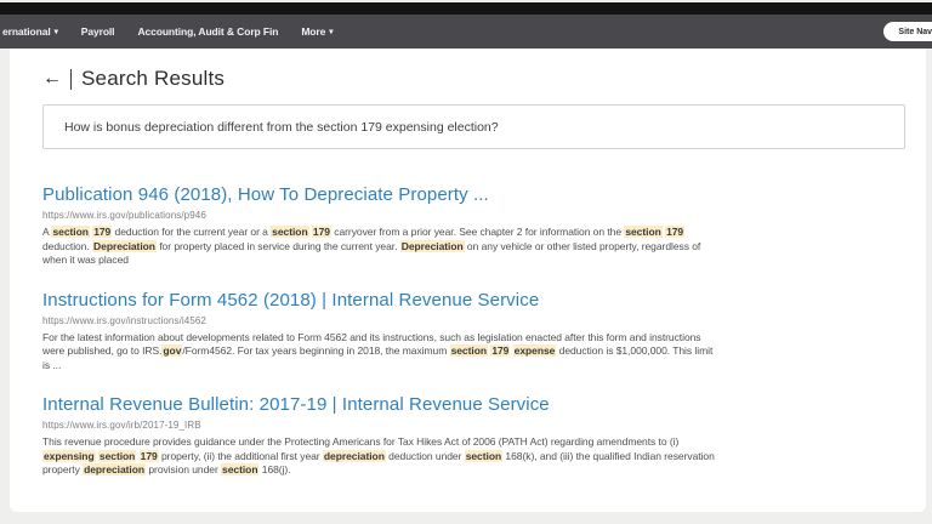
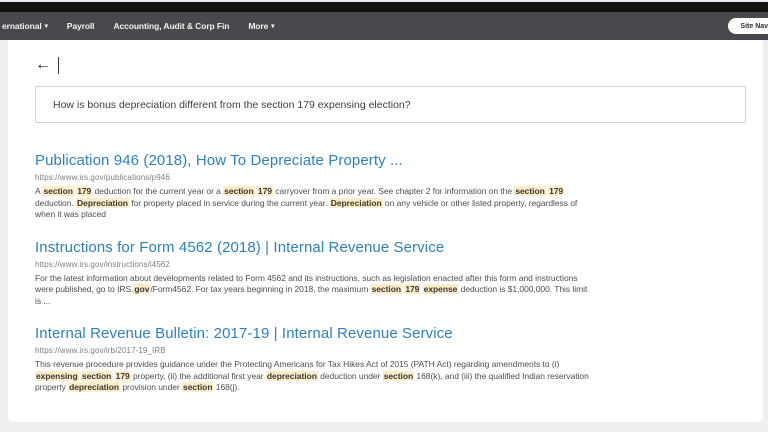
  ernational
  Payroll
  Accounting, Audit & Corp Fin
  More
  ←
- Search Results
  How is bonus depreciation different from the section 179 expensing election?
  Publication 946 (2018), How To Depreciate Property ...
  https://www.irs.gov/publications/p946
  A section 179 deduction for the current year or a section 179 carryover from a prior year. See chapter 2 for information on the section 179 deduction. Depreciation for property placed in service during the current year. Depreciation on any vehicle or other listed property, regardless of when it was placed
  Instructions for Form 4562 (2018) | Internal Revenue Service
  https://www.irs.gov/instructions/i4562
  For the latest information about developments related to Form 4562 and its instructions, such as legislation enacted after this form and instructions were published, go to IRS gov/Form4562. For tax years beginning in 2018, the maximum section 179 expense deduction is $1,000,000. This limit is ...
  Internal Revenue Bulletin: 2017-19 | Internal Revenue Service
  https://www.irs.gov/irb/2017-19_IRB
- This revenue procedure provides guidance under the Protecting Americans for Tax Hikes Act of 2006 (PATH Act) regarding amendments to (i) expensing section 179 property, (ii) the additional first year depreciation deduction under section 168(k), and (iii) the qualified Indian reservation property depreciation provision under section 168(j).
+ This revenue procedure provides guidance under the Protecting Americans for Tax Hikes Act of 2015 (PATH Act) regarding amendments to (i) expensing section 179 property, (ii) the additional first year depreciation deduction under section 168(k), and (iii) the qualified Indian reservation property depreciation provision under section 168(j).
